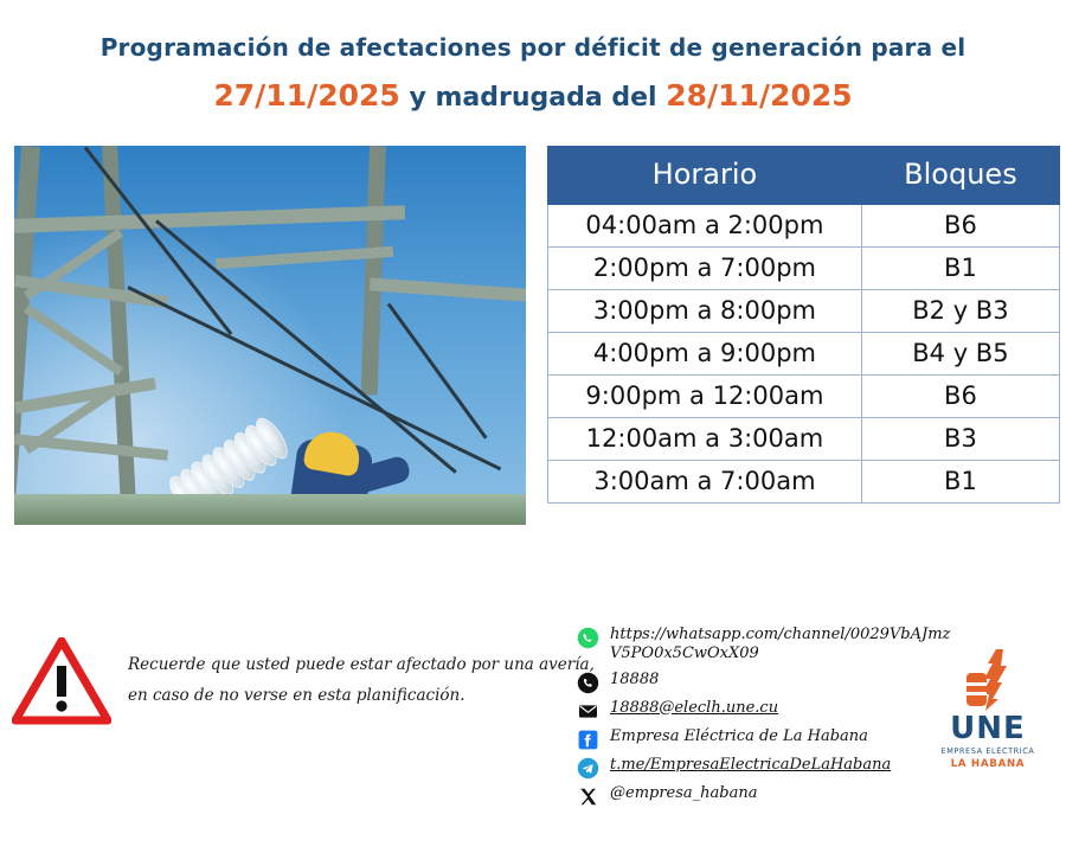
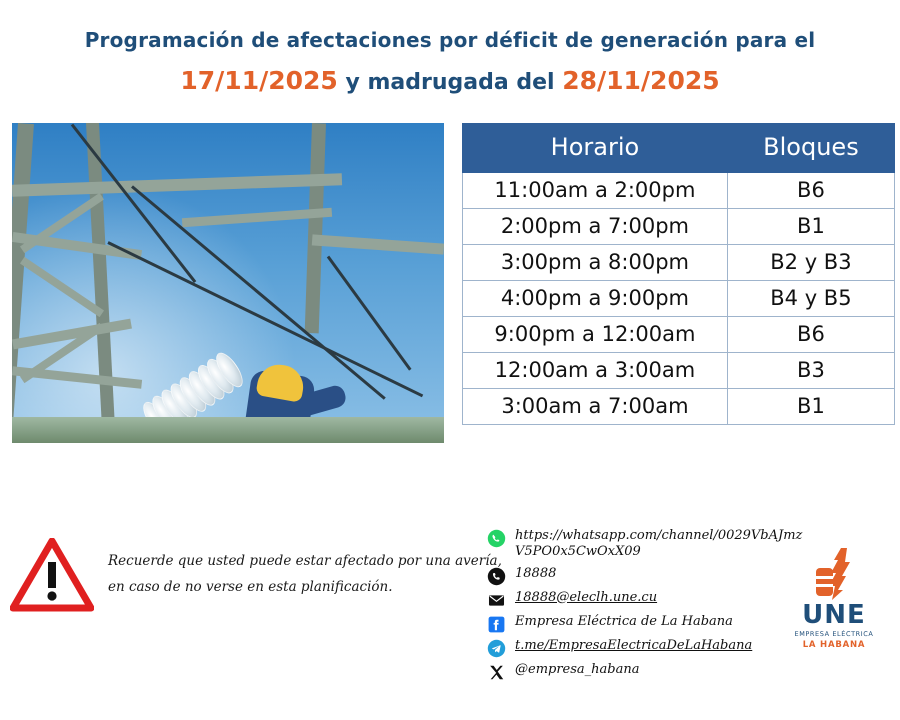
  Programación de afectaciones por déficit de generación para el
- 27/11/2025 y madrugada del 28/11/2025
+ 17/11/2025 y madrugada del 28/11/2025
  Horario	Bloques
- 04:00am a 2:00pm	B6
+ 11:00am a 2:00pm	B6
  2:00pm a 7:00pm	B1
  3:00pm a 8:00pm	B2 y B3
  4:00pm a 9:00pm	B4 y B5
  9:00pm a 12:00am	B6
  12:00am a 3:00am	B3
  3:00am a 7:00am	B1
  Recuerde que usted puede estar afectado por una avería,
  en caso de no verse en esta planificación.
  https://whatsapp.com/channel/0029VbAJmz
  V5PO0x5CwOxX09
  18888
  18888@eleclh.une.cu
  Empresa Eléctrica de La Habana
  t.me/EmpresaElectricaDeLaHabana
  @empresa_habana
  UNE
  EMPRESA ELÉCTRICA
  LA HABANA
